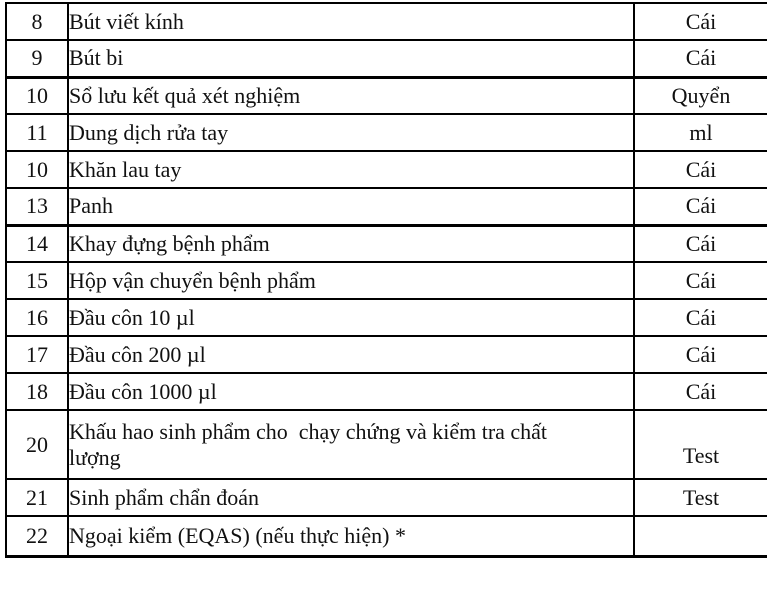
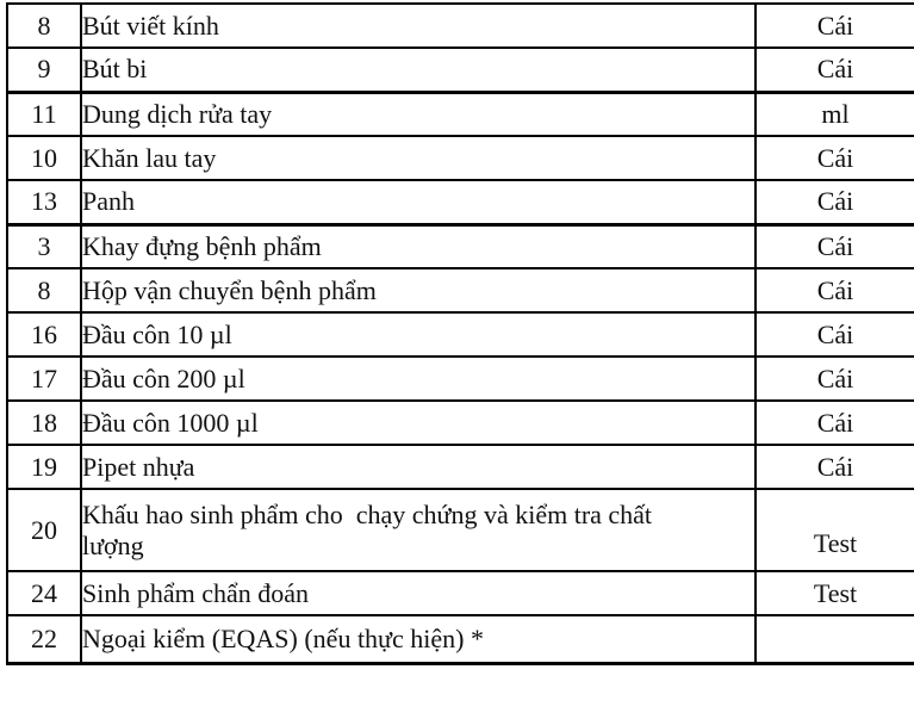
  8	Bút viết kính	Cái
  9	Bút bi	Cái
- 10	Sổ lưu kết quả xét nghiệm	Quyển
  11	Dung dịch rửa tay	ml
  10	Khăn lau tay	Cái
  13	Panh	Cái
- 14	Khay đựng bệnh phẩm	Cái
+ 3	Khay đựng bệnh phẩm	Cái
- 15	Hộp vận chuyển bệnh phẩm	Cái
+ 8	Hộp vận chuyển bệnh phẩm	Cái
  16	Đầu côn 10 µl	Cái
  17	Đầu côn 200 µl	Cái
  18	Đầu côn 1000 µl	Cái
+ 19	Pipet nhựa	Cái
  20	Khấu hao sinh phẩm cho chạy chứng và kiểm tra chất lượng	Test
- 21	Sinh phẩm chẩn đoán	Test
+ 24	Sinh phẩm chẩn đoán	Test
  22	Ngoại kiểm (EQAS) (nếu thực hiện) *
